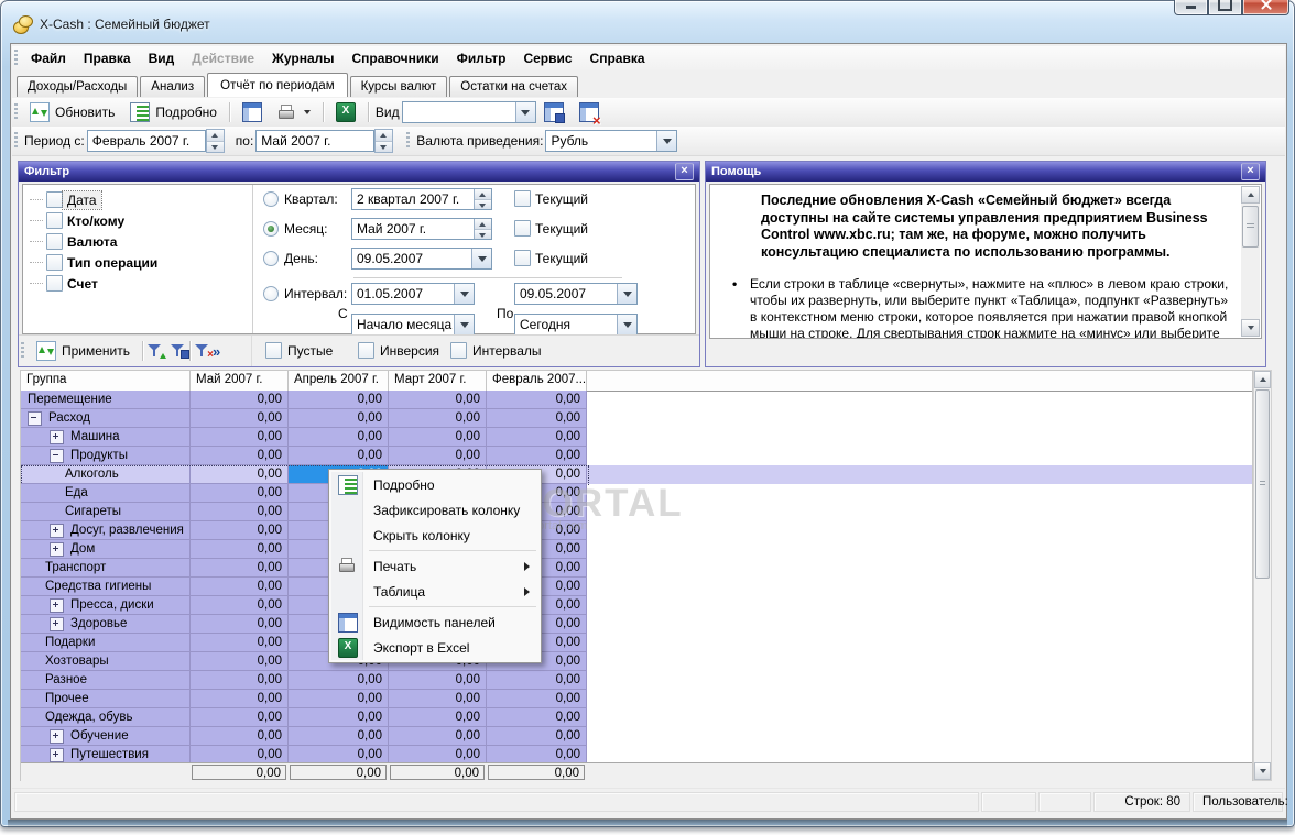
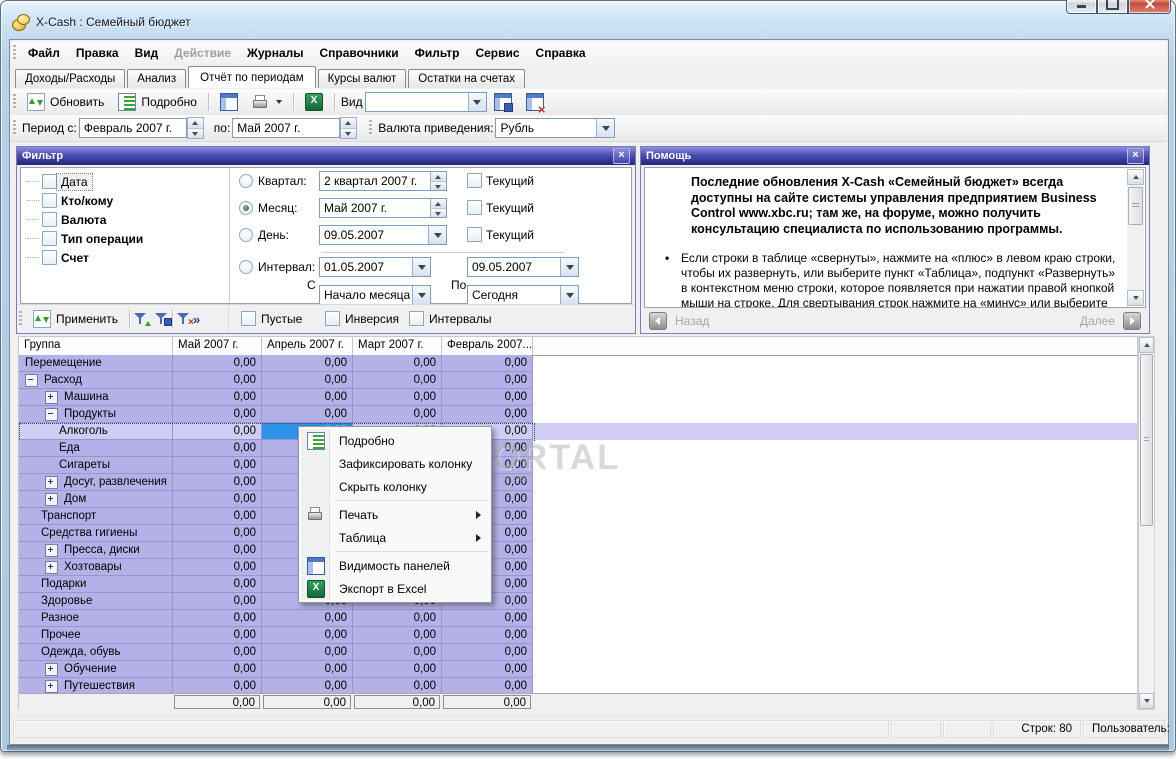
  X-Cash : Семейный бюджет
  Файл
  Правка
  Вид
  Действие
  Журналы
  Справочники
  Фильтр
  Сервис
  Справка
  Доходы/Расходы
  Анализ
  Отчёт по периодам
  Курсы валют
  Остатки на счетах
  Обновить
  Подробно
  Вид
  Период с:
  Февраль 2007 г.
  по:
  Май 2007 г.
  Валюта приведения:
  Рубль
  Фильтр
  ×
  Дата
  Кто/кому
  Валюта
  Тип операции
  Счет
  Квартал:
  2 квартал 2007 г.
  Текущий
  Месяц:
  Май 2007 г.
  Текущий
  День:
  09.05.2007
  Текущий
  Интервал:
  01.05.2007
  09.05.2007
  С
  По
  Начало месяца
  Сегодня
  Применить
  ×
  »
  Пустые
  Инверсия
  Интервалы
  Помощь
  ×
  Последние обновления X-Cash «Семейный бюджет» всегда доступны на сайте системы управления предприятием Business Control www.xbc.ru; там же, на форуме, можно получить консультацию специалиста по использованию программы.
  •
  Если строки в таблице «свернуты», нажмите на «плюс» в левом краю строки, чтобы их развернуть, или выберите пункт «Таблица», подпункт «Развернуть» в контекстном меню строки, которое появляется при нажатии правой кнопкой мыши на строке. Для свертывания строк нажмите на «минус» или выберите
+ Назад
+ Далее
  Группа
  Май 2007 г.
  Апрель 2007 г.
  Март 2007 г.
  Февраль 2007...
  Перемещение
  0,00
  0,00
  0,00
  0,00
  Расход
  0,00
  0,00
  0,00
  0,00
  Машина
  0,00
  0,00
  0,00
  0,00
  Продукты
  0,00
  0,00
  0,00
  0,00
  Алкоголь
  0,00
  0,00
  Еда
  0,00
  0,00
  Сигареты
  0,00
  0,00
  Досуг, развлечения
  0,00
  0,00
  Дом
  0,00
  0,00
  Транспорт
  0,00
  0,00
  Средства гигиены
  0,00
  0,00
  Пресса, диски
  0,00
  0,00
- Здоровье
+ Хозтовары
  0,00
  0,00
  Подарки
  0,00
  0,00
- Хозтовары
+ Здоровье
  0,00
  0,00
  Разное
  0,00
  0,00
  0,00
  0,00
  Прочее
  0,00
  0,00
  0,00
  0,00
  Одежда, обувь
  0,00
  0,00
  0,00
  0,00
  Обучение
  0,00
  0,00
  0,00
  0,00
  Путешествия
  0,00
  0,00
  0,00
  0,00
  0,00
  0,00
  0,00
  0,00
  Строк: 80
  Пользователь:
  Подробно
  Зафиксировать колонку
  Скрыть колонку
  Печать
  Таблица
  Видимость панелей
  Экспорт в Excel
